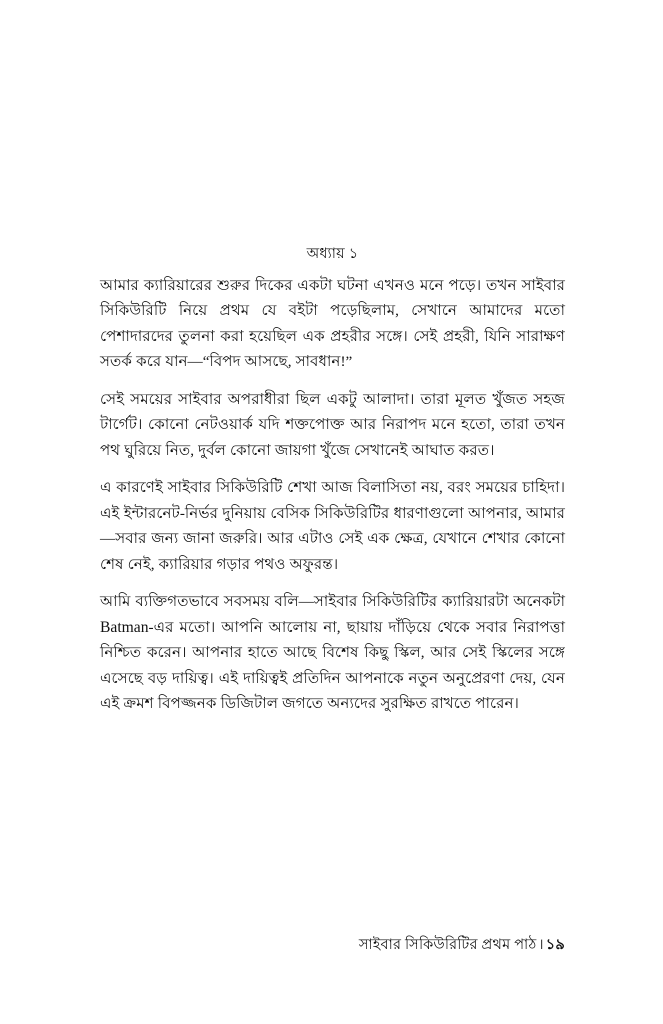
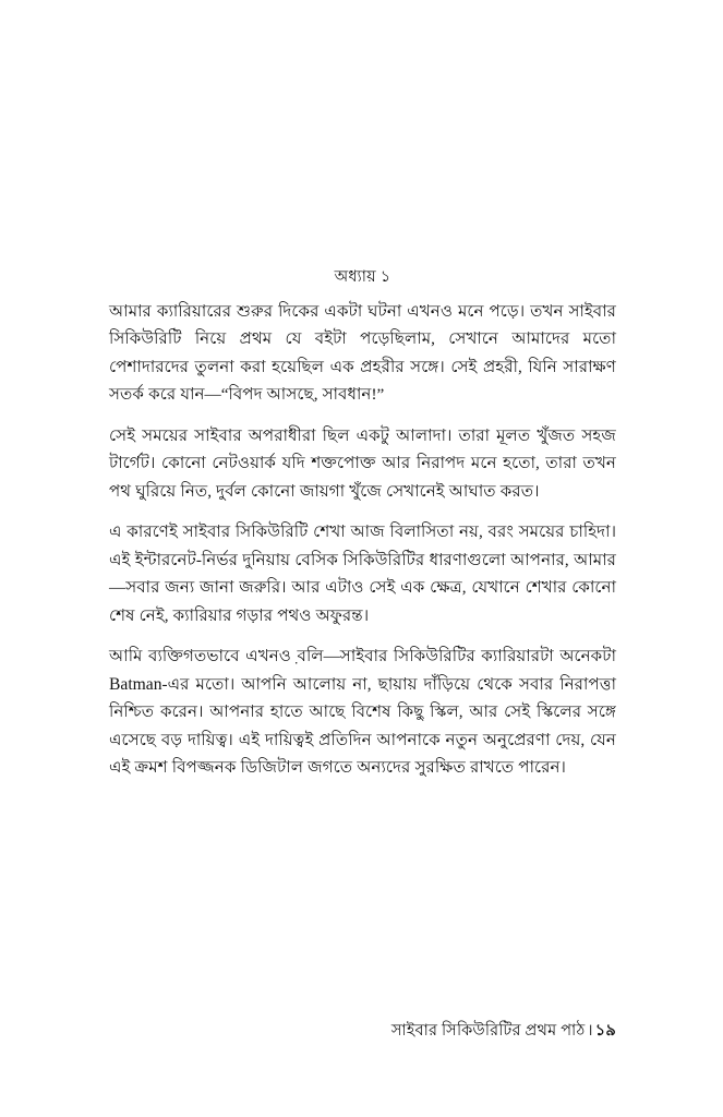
  অধ্যায় ১
  আমার ক্যারিয়ারের শুরুর দিকের একটা ঘটনা এখনও মনে পড়ে। তখন সাইবার সিকিউরিটি নিয়ে প্রথম যে বইটা পড়েছিলাম, সেখানে আমাদের মতো পেশাদারদের তুলনা করা হয়েছিল এক প্রহরীর সঙ্গে। সেই প্রহরী, যিনি সারাক্ষণ সতর্ক করে যান—“বিপদ আসছে, সাবধান!”
  সেই সময়ের সাইবার অপরাধীরা ছিল একটু আলাদা। তারা মূলত খুঁজত সহজ টার্গেট। কোনো নেটওয়ার্ক যদি শক্তপোক্ত আর নিরাপদ মনে হতো, তারা তখন পথ ঘুরিয়ে নিত, দুর্বল কোনো জায়গা খুঁজে সেখানেই আঘাত করত।
  এ কারণেই সাইবার সিকিউরিটি শেখা আজ বিলাসিতা নয়, বরং সময়ের চাহিদা। এই ইন্টারনেট-নির্ভর দুনিয়ায় বেসিক সিকিউরিটির ধারণাগুলো আপনার, আমার—সবার জন্য জানা জরুরি। আর এটাও সেই এক ক্ষেত্র, যেখানে শেখার কোনো শেষ নেই, ক্যারিয়ার গড়ার পথও অফুরন্ত।
- আমি ব্যক্তিগতভাবে সবসময় বলি—সাইবার সিকিউরিটির ক্যারিয়ারটা অনেকটা Batman-এর মতো। আপনি আলোয় না, ছায়ায় দাঁড়িয়ে থেকে সবার নিরাপত্তা নিশ্চিত করেন। আপনার হাতে আছে বিশেষ কিছু স্কিল, আর সেই স্কিলের সঙ্গে এসেছে বড় দায়িত্ব। এই দায়িত্বই প্রতিদিন আপনাকে নতুন অনুপ্রেরণা দেয়, যেন এই ক্রমশ বিপজ্জনক ডিজিটাল জগতে অন্যদের সুরক্ষিত রাখতে পারেন।
+ আমি ব্যক্তিগতভাবে এখনও় বলি—সাইবার সিকিউরিটির ক্যারিয়ারটা অনেকটা Batman-এর মতো। আপনি আলোয় না, ছায়ায় দাঁড়িয়ে থেকে সবার নিরাপত্তা নিশ্চিত করেন। আপনার হাতে আছে বিশেষ কিছু স্কিল, আর সেই স্কিলের সঙ্গে এসেছে বড় দায়িত্ব। এই দায়িত্বই প্রতিদিন আপনাকে নতুন অনুপ্রেরণা দেয়, যেন এই ক্রমশ বিপজ্জনক ডিজিটাল জগতে অন্যদের সুরক্ষিত রাখতে পারেন।
  সাইবার সিকিউরিটির প্রথম পাঠ । ১৯
